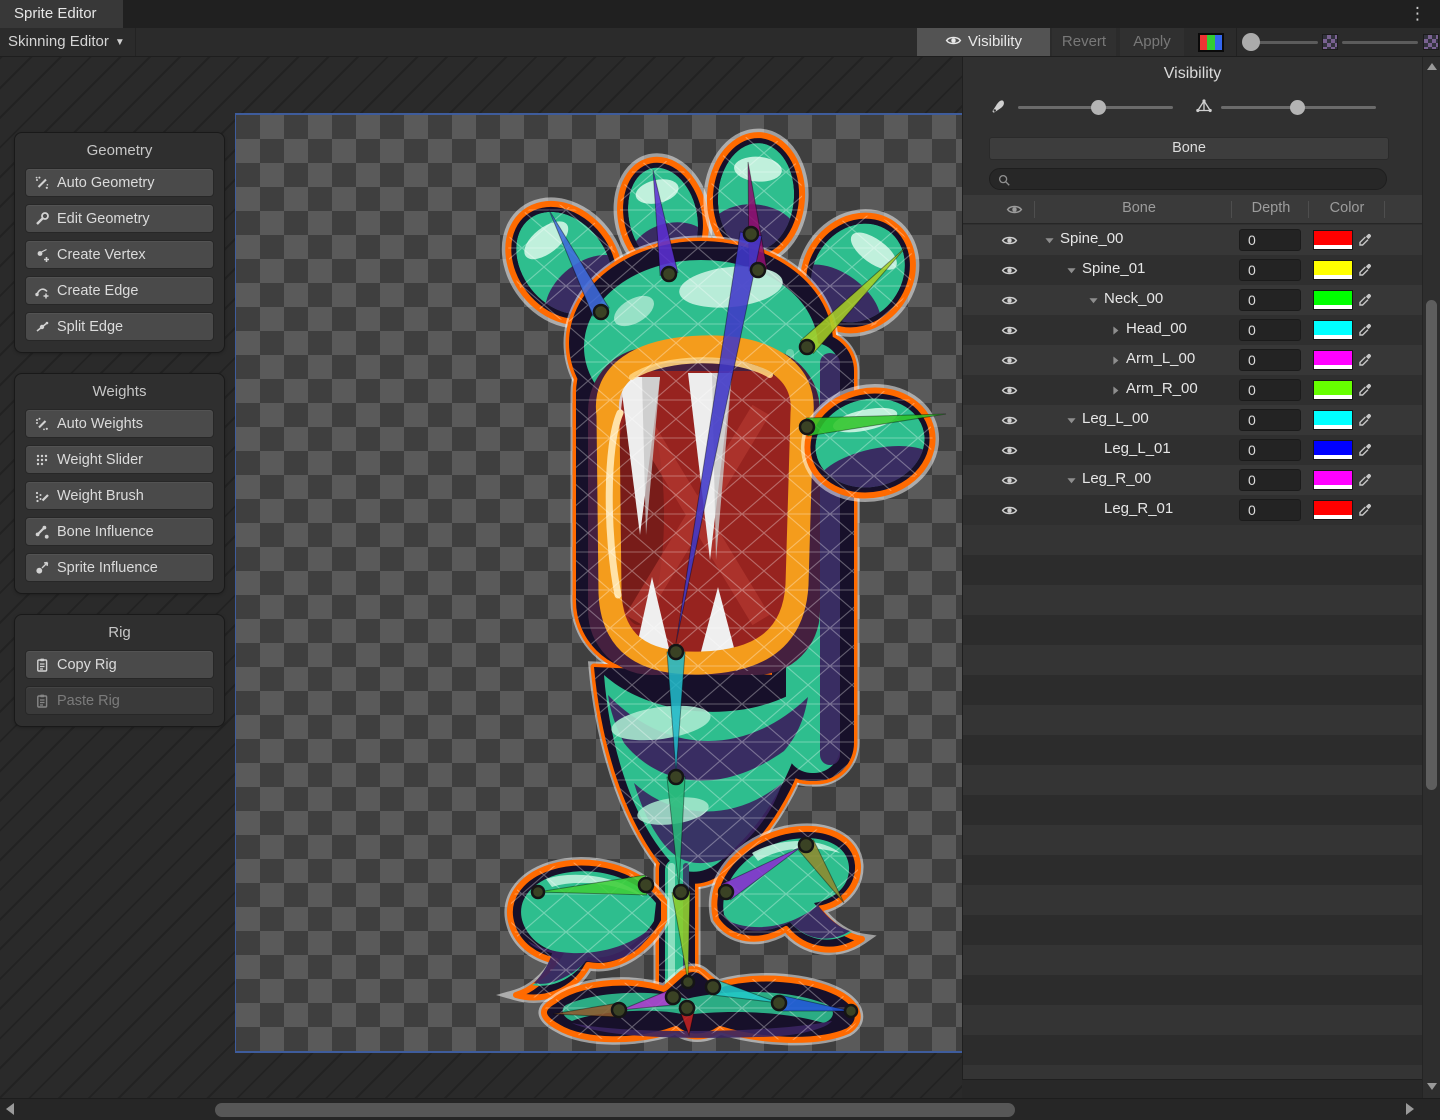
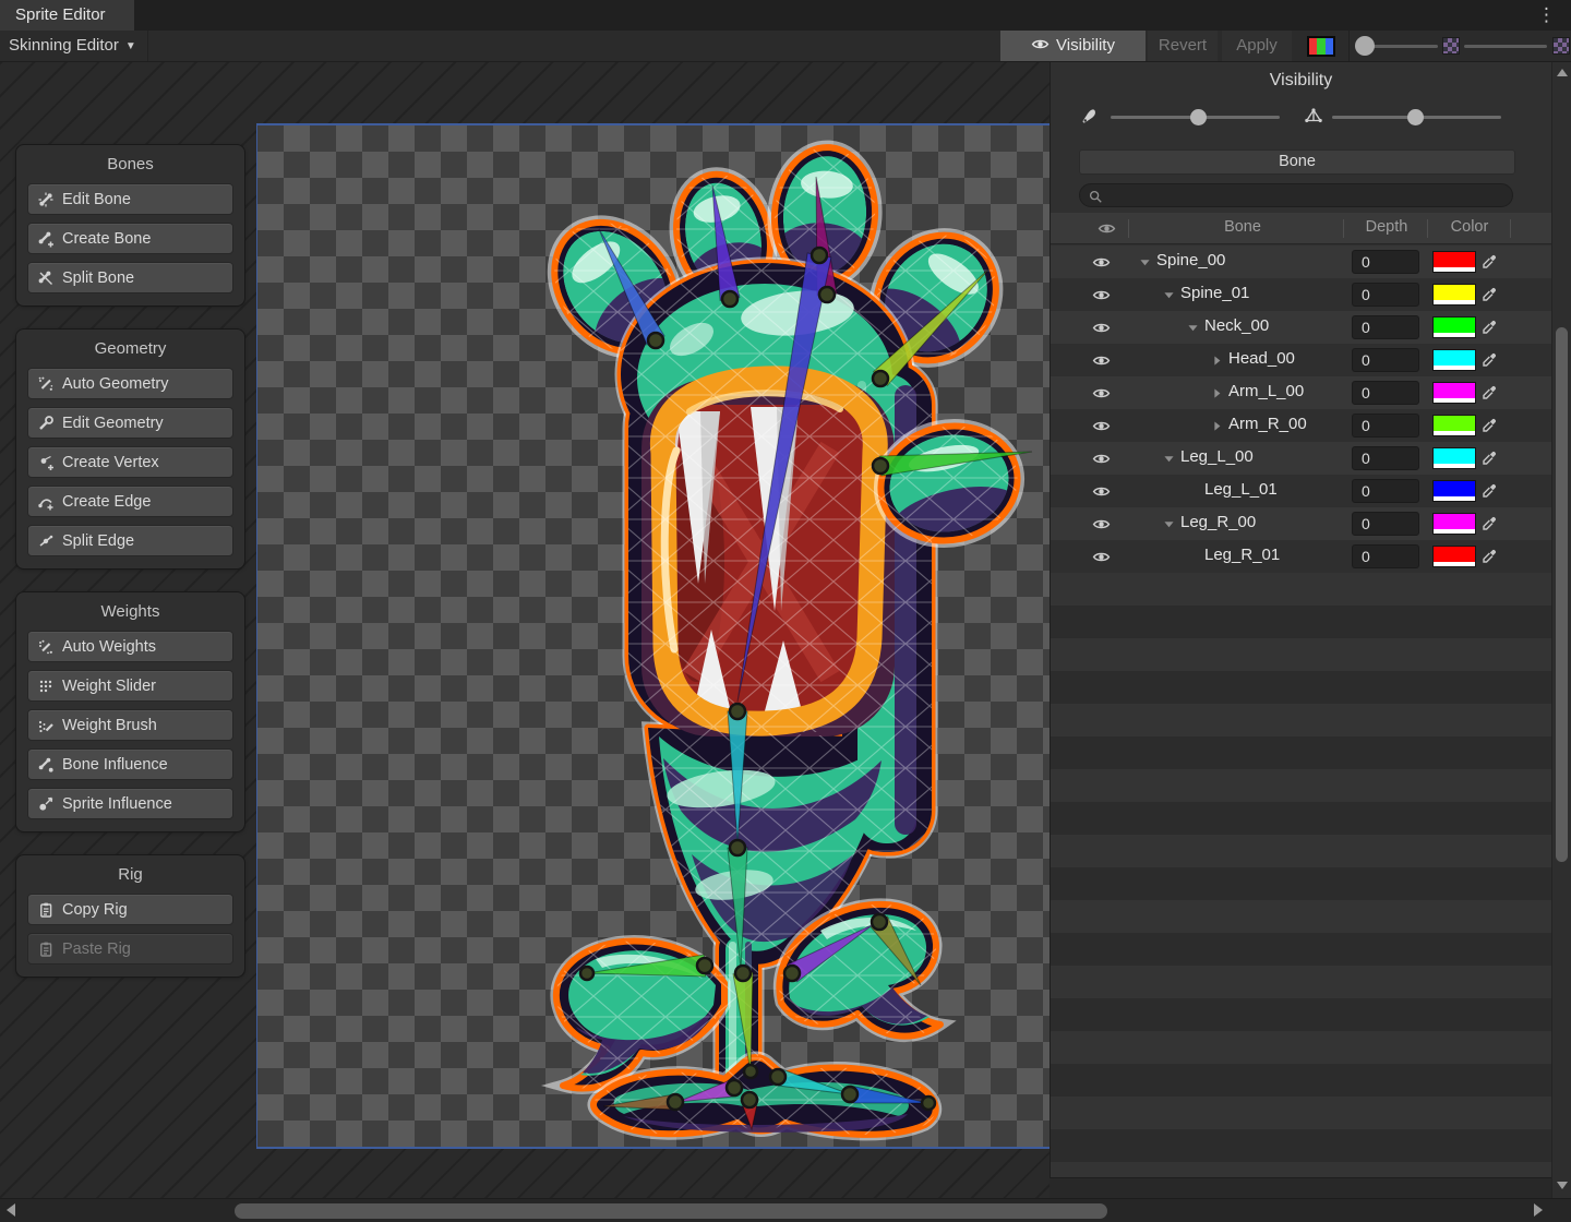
  Sprite Editor
  ⋮
  Skinning Editor ▼
  Visibility
  Revert
  Apply
+ Bones
+ Edit Bone
+ Create Bone
+ Split Bone
  Geometry
  Auto Geometry
  Edit Geometry
  Create Vertex
  Create Edge
  Split Edge
  Weights
  Auto Weights
  Weight Slider
  Weight Brush
  Bone Influence
  Sprite Influence
  Rig
  Copy Rig
  Paste Rig
  Visibility
  Bone
  Bone
  Depth
  Color
  Spine_00
  0
  Spine_01
  0
  Neck_00
  0
  Head_00
  0
  Arm_L_00
  0
  Arm_R_00
  0
  Leg_L_00
  0
  Leg_L_01
  0
  Leg_R_00
  0
  Leg_R_01
  0
